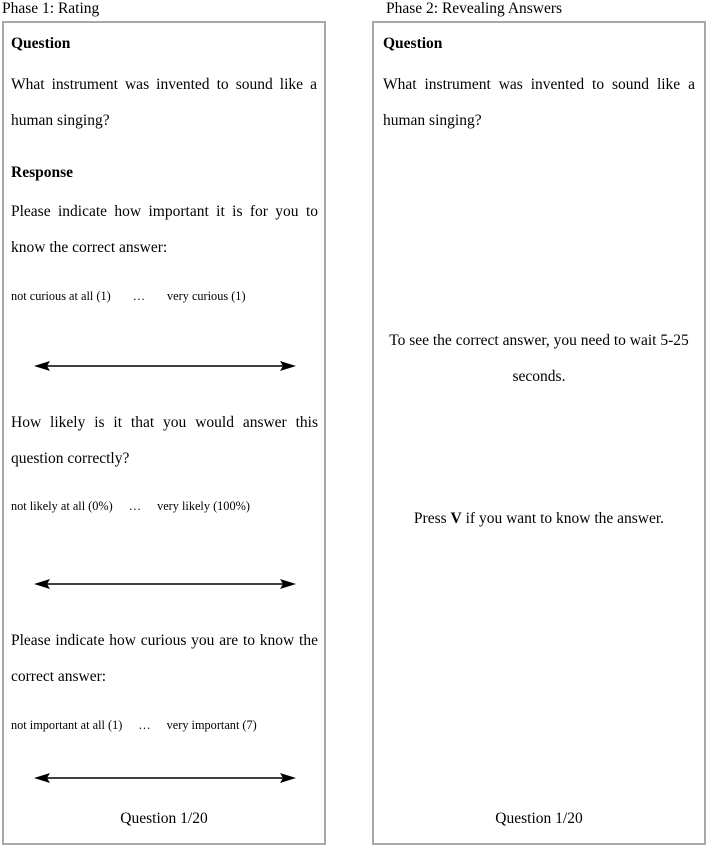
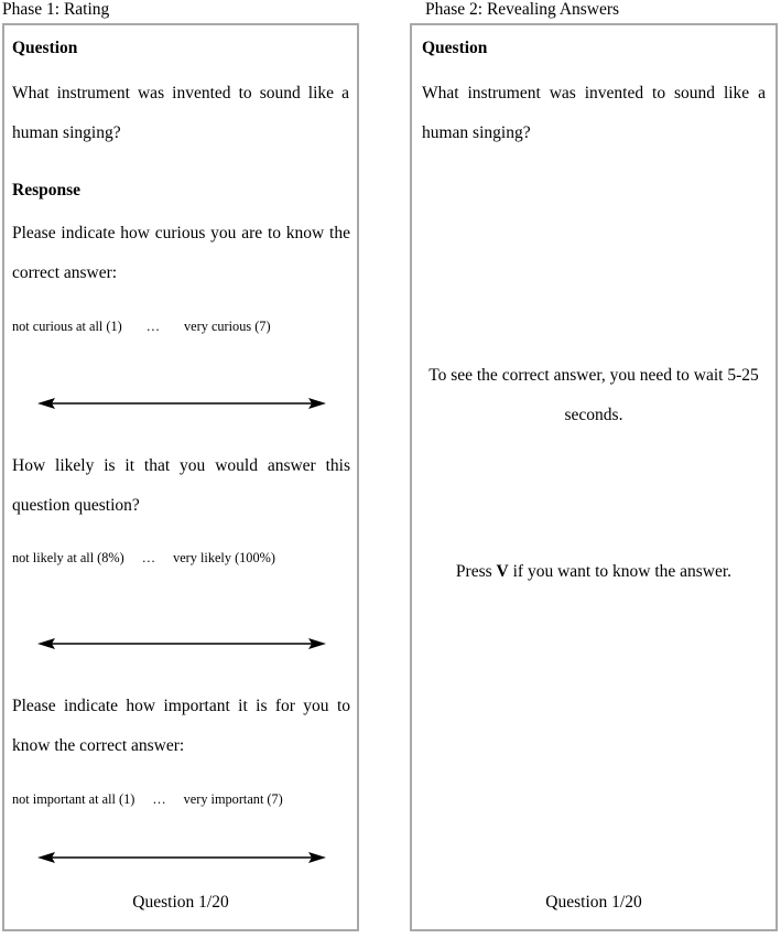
  Phase 1: Rating
  Phase 2: Revealing Answers
  Question
  What instrument was invented to sound like a human singing?
  Response
- Please indicate how important it is for you to know the correct answer:
+ Please indicate how curious you are to know the correct answer:
- not curious at all (1) … very curious (1)
+ not curious at all (1) … very curious (7)
- How likely is it that you would answer this question correctly?
+ How likely is it that you would answer this question question?
- not likely at all (0%) … very likely (100%)
+ not likely at all (8%) … very likely (100%)
- Please indicate how curious you are to know the correct answer:
+ Please indicate how important it is for you to know the correct answer:
  not important at all (1) … very important (7)
  Question 1/20
  Question
  What instrument was invented to sound like a human singing?
  To see the correct answer, you need to wait 5-25 seconds.
  Press V if you want to know the answer.
  Question 1/20
